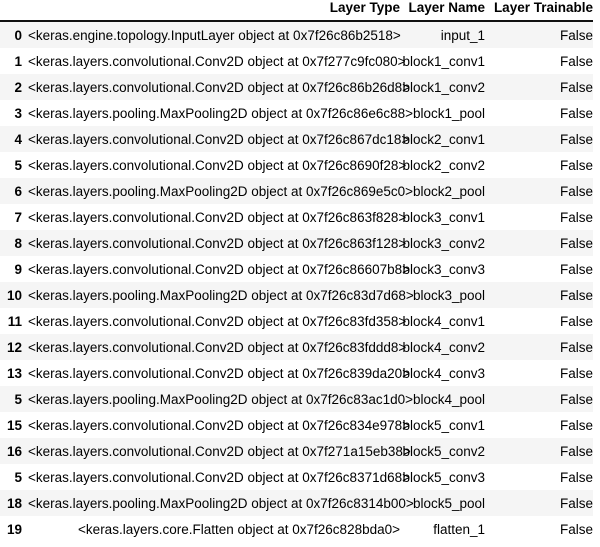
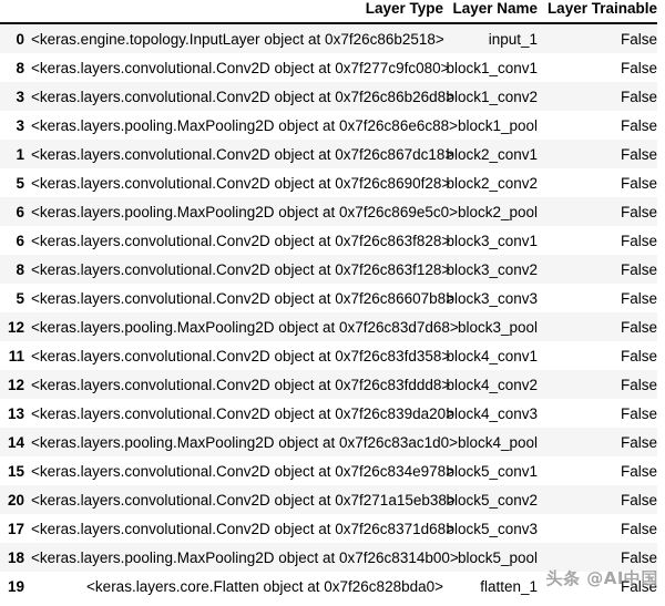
  	Layer Type	Layer Name	Layer Trainable
  0	<keras.engine.topology.InputLayer object at 0x7f26c86b2518>	input_1	False
- 1	<keras.layers.convolutional.Conv2D object at 0x7f277c9fc080	block1_conv1	False
+ 8	<keras.layers.convolutional.Conv2D object at 0x7f277c9fc080	block1_conv1	False
- 2	<keras.layers.convolutional.Conv2D object at 0x7f26c86b26d8	block1_conv2	False
+ 3	<keras.layers.convolutional.Conv2D object at 0x7f26c86b26d8	block1_conv2	False
  3	<keras.layers.pooling.MaxPooling2D object at 0x7f26c86e6c88>	block1_pool	False
- 4	<keras.layers.convolutional.Conv2D object at 0x7f26c867dc18	block2_conv1	False
+ 1	<keras.layers.convolutional.Conv2D object at 0x7f26c867dc18	block2_conv1	False
  5	<keras.layers.convolutional.Conv2D object at 0x7f26c8690f28	block2_conv2	False
  6	<keras.layers.pooling.MaxPooling2D object at 0x7f26c869e5c0>	block2_pool	False
- 7	<keras.layers.convolutional.Conv2D object at 0x7f26c863f828	block3_conv1	False
+ 6	<keras.layers.convolutional.Conv2D object at 0x7f26c863f828	block3_conv1	False
  8	<keras.layers.convolutional.Conv2D object at 0x7f26c863f128	block3_conv2	False
- 9	<keras.layers.convolutional.Conv2D object at 0x7f26c86607b8	block3_conv3	False
+ 5	<keras.layers.convolutional.Conv2D object at 0x7f26c86607b8	block3_conv3	False
- 10	<keras.layers.pooling.MaxPooling2D object at 0x7f26c83d7d68>	block3_pool	False
+ 12	<keras.layers.pooling.MaxPooling2D object at 0x7f26c83d7d68>	block3_pool	False
  11	<keras.layers.convolutional.Conv2D object at 0x7f26c83fd358	block4_conv1	False
  12	<keras.layers.convolutional.Conv2D object at 0x7f26c83fddd8	block4_conv2	False
  13	<keras.layers.convolutional.Conv2D object at 0x7f26c839da20	block4_conv3	False
- 5	<keras.layers.pooling.MaxPooling2D object at 0x7f26c83ac1d0>	block4_pool	False
+ 14	<keras.layers.pooling.MaxPooling2D object at 0x7f26c83ac1d0>	block4_pool	False
  15	<keras.layers.convolutional.Conv2D object at 0x7f26c834e978	block5_conv1	False
- 16	<keras.layers.convolutional.Conv2D object at 0x7f271a15eb38	block5_conv2	False
+ 20	<keras.layers.convolutional.Conv2D object at 0x7f271a15eb38	block5_conv2	False
- 5	<keras.layers.convolutional.Conv2D object at 0x7f26c8371d68	block5_conv3	False
+ 17	<keras.layers.convolutional.Conv2D object at 0x7f26c8371d68	block5_conv3	False
  18	<keras.layers.pooling.MaxPooling2D object at 0x7f26c8314b00>	block5_pool	False
  19	<keras.layers.core.Flatten object at 0x7f26c828bda0>	flatten_1	False
+ 头条 @AI中国
